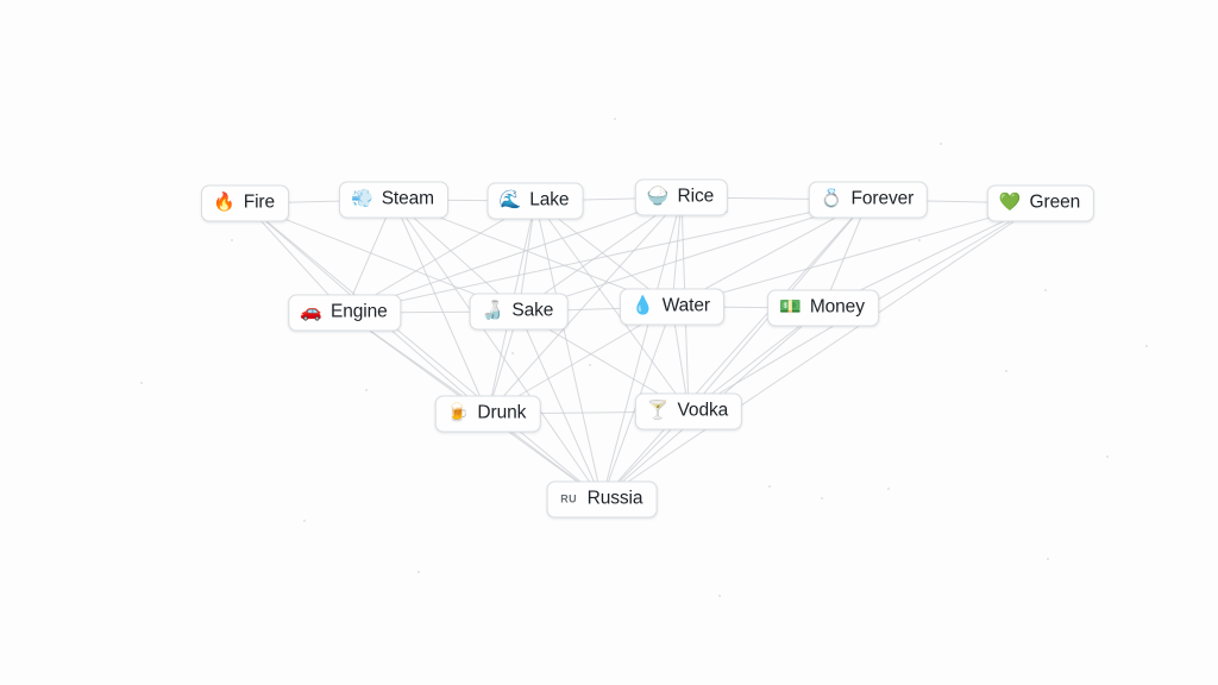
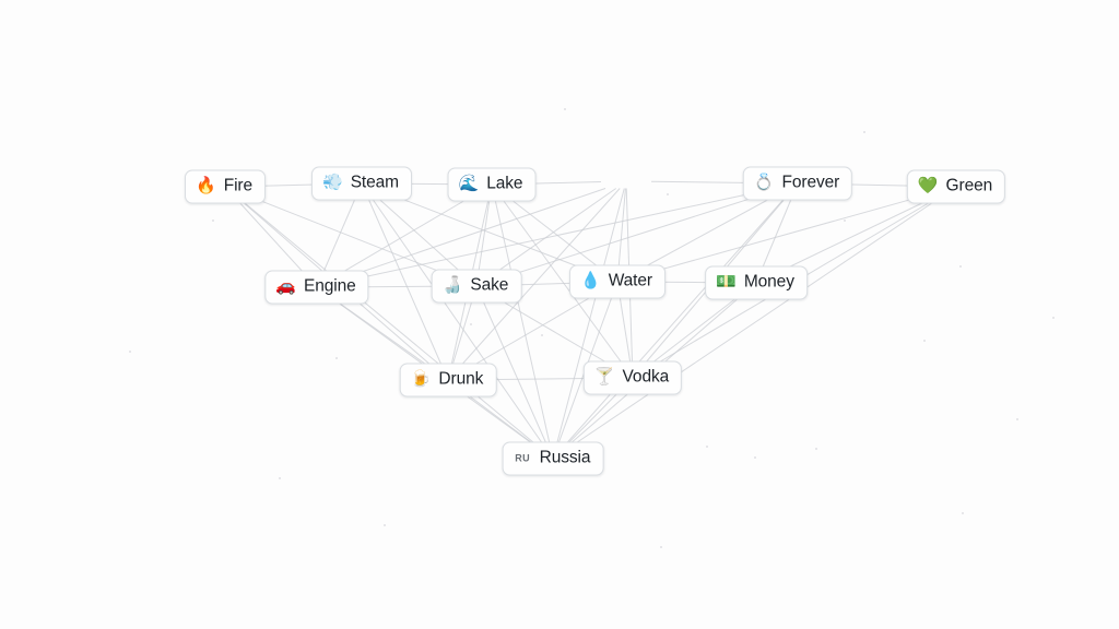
  🔥
  Fire
  💨
  Steam
  🌊
  Lake
- 🍚
- Rice
  💍
  Forever
  💚
  Green
  🚗
  Engine
  🍶
  Sake
  💧
  Water
  💵
  Money
  🍺
  Drunk
  🍸
  Vodka
  RU
  Russia
